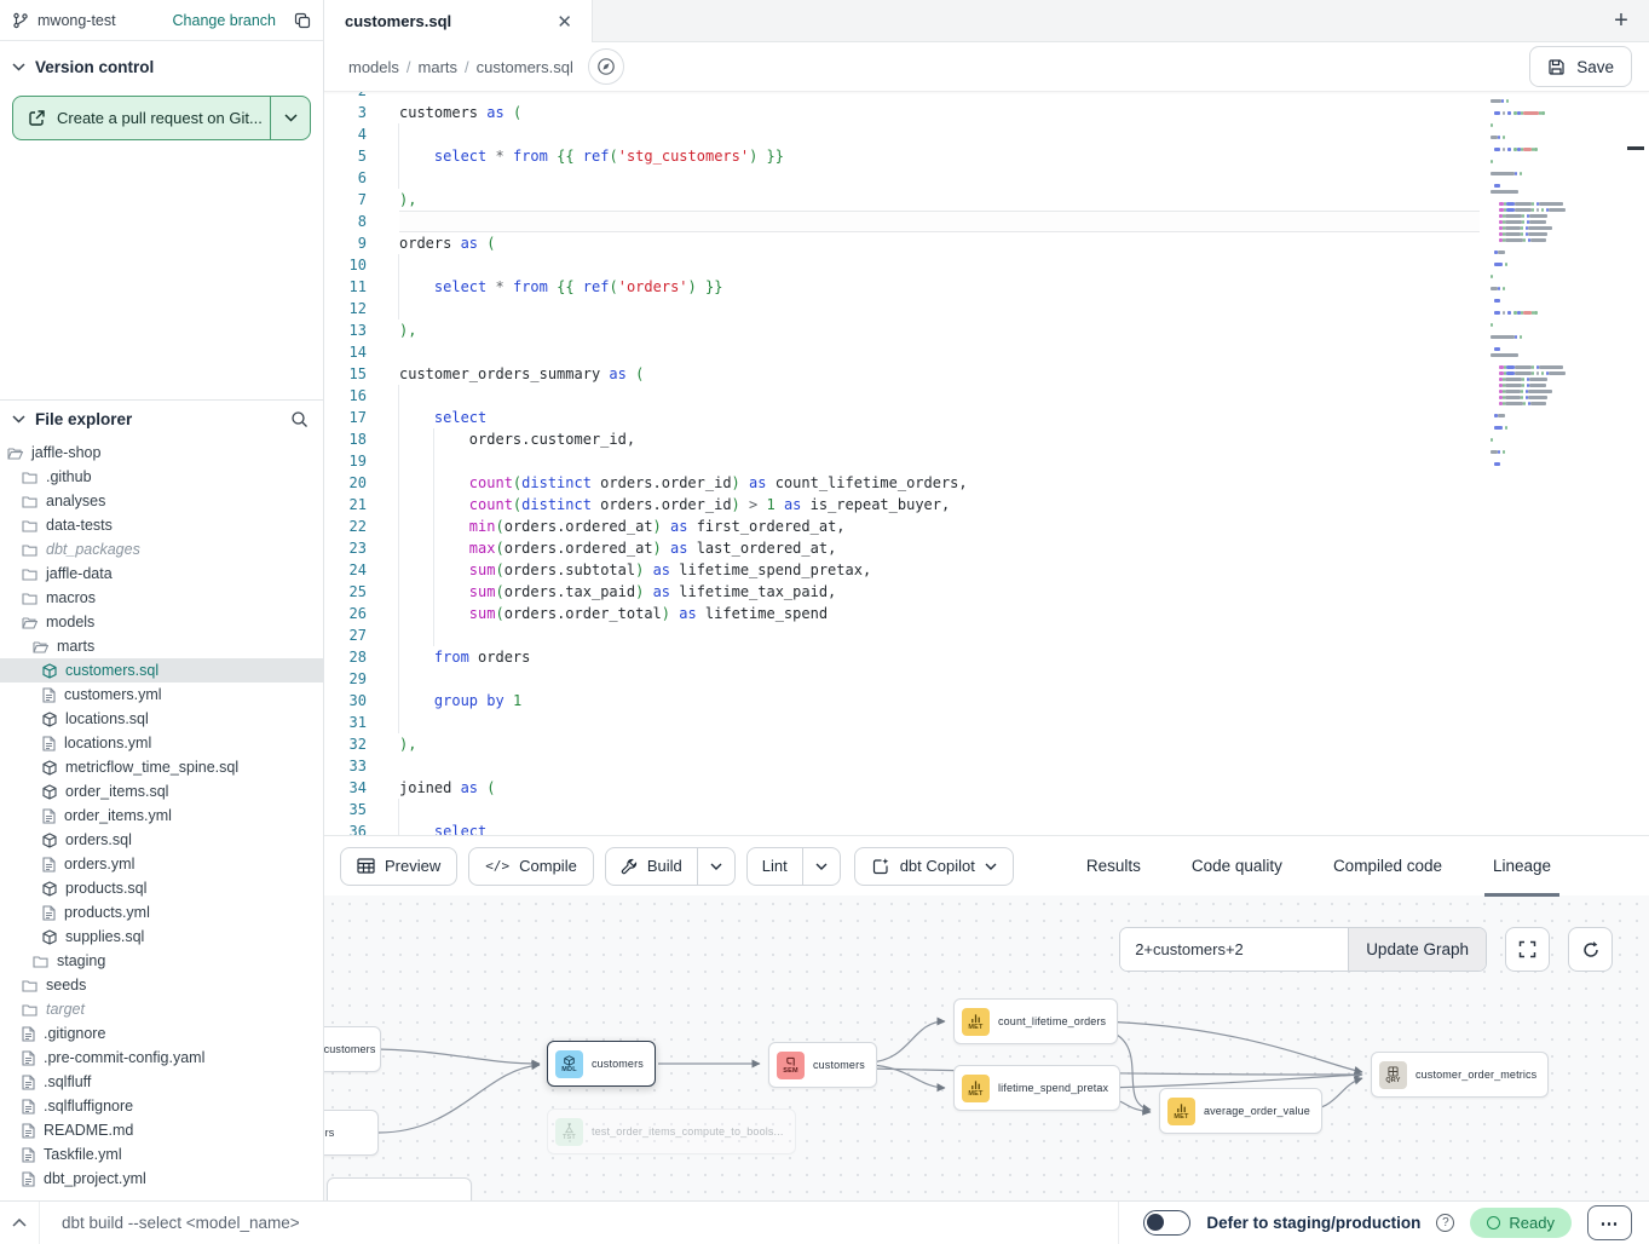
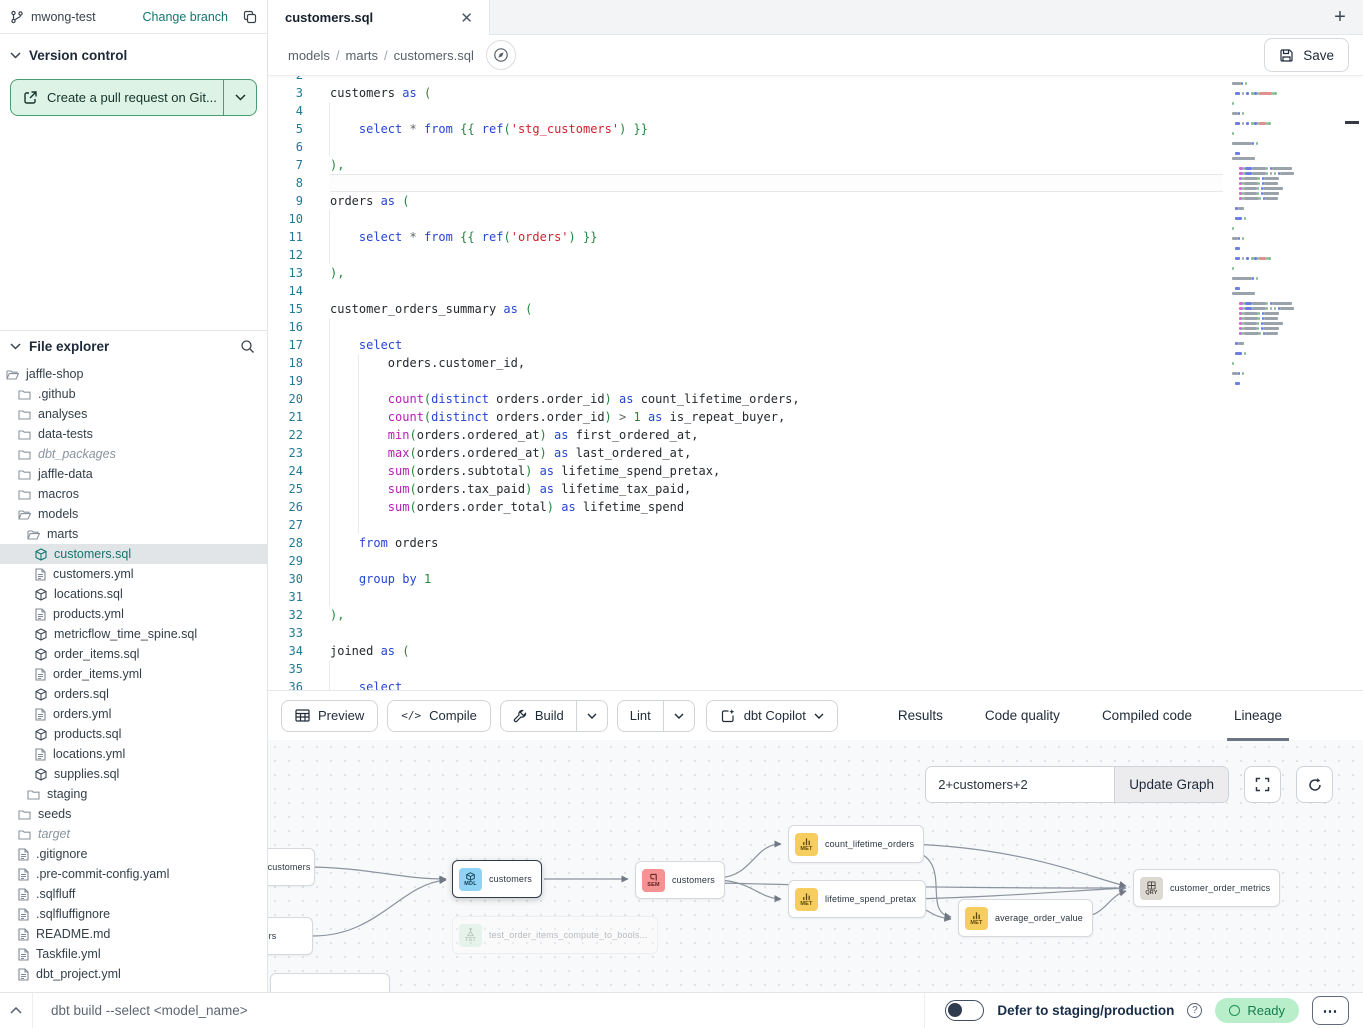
  mwong-test
  Change branch
  Version control
  Create a pull request on Git...
  File explorer
  jaffle-shop
  .github
  analyses
  data-tests
  dbt_packages
  jaffle-data
  macros
  models
  marts
  customers.sql
  customers.yml
  locations.sql
- locations.yml
+ products.yml
  metricflow_time_spine.sql
  order_items.sql
  order_items.yml
  orders.sql
  orders.yml
  products.sql
- products.yml
+ locations.yml
  supplies.sql
  staging
  seeds
  target
  .gitignore
  .pre-commit-config.yaml
  .sqlfluff
  .sqlfluffignore
  README.md
  Taskfile.yml
  dbt_project.yml
  customers.sql
  ✕
  +
  models
  /
  marts
  /
  customers.sql
  Save
  3
  customers as (
  4
  5
  select * from {{ ref('stg_customers') }}
  6
  7
  ),
  8
  9
  orders as (
  10
  11
  select * from {{ ref('orders') }}
  12
  13
  ),
  14
  15
  customer_orders_summary as (
  16
  17
  select
  18
  orders.customer_id,
  19
  20
  count(distinct orders.order_id) as count_lifetime_orders,
  21
  count(distinct orders.order_id) > 1 as is_repeat_buyer,
  22
  min(orders.ordered_at) as first_ordered_at,
  23
  max(orders.ordered_at) as last_ordered_at,
  24
  sum(orders.subtotal) as lifetime_spend_pretax,
  25
  sum(orders.tax_paid) as lifetime_tax_paid,
  26
  sum(orders.order_total) as lifetime_spend
  27
  28
  from orders
  29
  30
  group by 1
  31
  32
  ),
  33
  34
  joined as (
  35
  36
  select
  Preview
  </>
  Compile
  Build
  Lint
  dbt Copilot
  Results
  Code quality
  Compiled code
  Lineage
  customers
  test_order_items_compute_to_bools...
  customers
  count_lifetime_orders
  lifetime_spend_pretax
  average_order_value
  customer_order_metrics
  2+customers+2
  Update Graph
  dbt build --select <model_name>
  Defer to staging/production
  ?
  Ready
  ⋯
